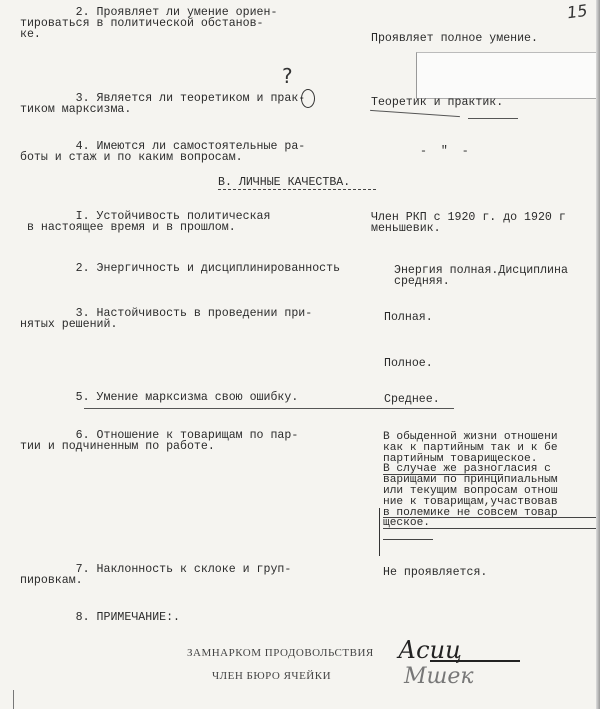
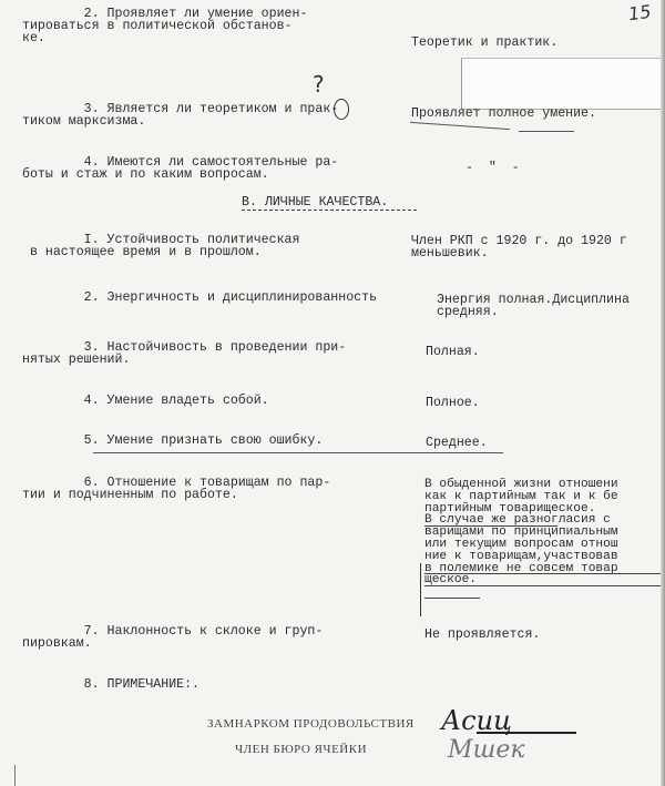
  2. Проявляет ли умение ориен-
  тироваться в политической обстанов-
  ке.
- Проявляет полное умение.
+ Теоретик и практик.
  ?
  3. Является ли теоретиком и прак-
  тиком марксизма.
- Теоретик и практик.
+ Проявляет полное умение.
  4. Имеются ли самостоятельные ра-
  боты и стаж и по каким вопросам.
  - " -
  В. ЛИЧНЫЕ КАЧЕСТВА.
  I. Устойчивость политическая
  в настоящее время и в прошлом.
  Член РКП с 1920 г. до 1920 г
  меньшевик.
  2. Энергичность и дисциплинированность
  Энергия полная.Дисциплина
  средняя.
  3. Настойчивость в проведении при-
  нятых решений.
  Полная.
+ 4. Умение владеть собой.
  Полное.
- 5. Умение марксизма свою ошибку.
+ 5. Умение признать свою ошибку.
  Среднее.
  6. Отношение к товарищам по пар-
  тии и подчиненным по работе.
  В обыденной жизни отношени
  как к партийным так и к бе
  партийным товарищеское.
  В случае же разногласия с
  варищами по принципиальным
  или текущим вопросам отнош
  ние к товарищам,участвовав
  в полемике не совсем товар
  щеское.
  7. Наклонность к склоке и груп-
  пировкам.
  Не проявляется.
  8. ПРИМЕЧАНИЕ:.
  ЗАМНАРКОМ ПРОДОВОЛЬСТВИЯ
  Асиц
  ЧЛЕН БЮРО ЯЧЕЙКИ
  Мшек
